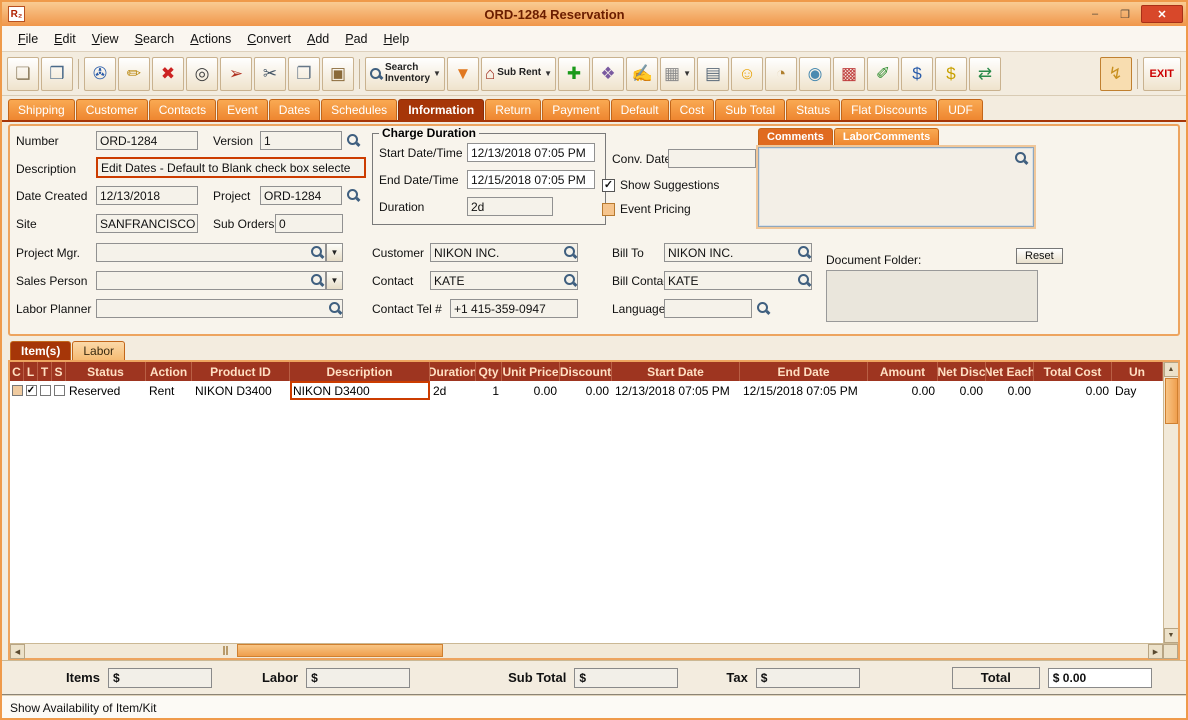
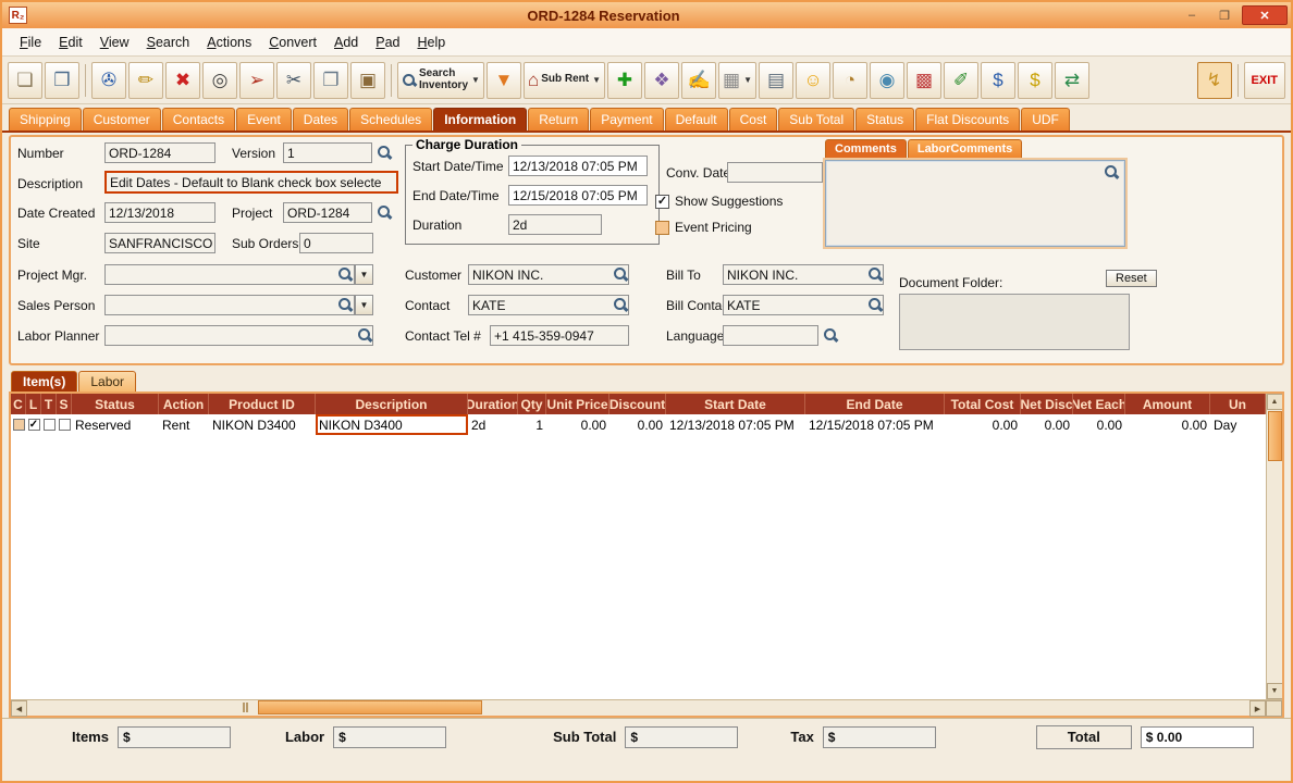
  R₂
  ORD-1284 Reservation
  –
  ❐
  ✕
  File
  Edit
  View
  Search
  Actions
  Convert
  Add
  Pad
  Help
  ❏
  ❒
  ✇
  ✏
  ✖
  ◎
  ➢
  ✂
  ❐
  ▣
  Search
  Inventory
  ▼
  ▼
  ⌂
  Sub Rent
  ▼
  ✚
  ❖
  ✍
  ▦
  ▼
  ▤
  ☺
  ◔
  ◉
  ▩
  ✐
  $
  $
  ⇄
  ↯
  EXIT
  Shipping
  Customer
  Contacts
  Event
  Dates
  Schedules
  Information
  Return
  Payment
  Default
  Cost
  Sub Total
  Status
  Flat Discounts
  UDF
  Number
  ORD-1284
  Version
  1
  Description
  Edit Dates - Default to Blank check box selecte
  Date Created
  12/13/2018
  Project
  ORD-1284
  Site
  SANFRANCISCO
  Sub Orders
  0
  Project Mgr.
  ▼
  Sales Person
  ▼
  Labor Planner
  Charge Duration
  Start Date/Time
  12/13/2018 07:05 PM
  End Date/Time
  12/15/2018 07:05 PM
  Duration
  2d
  Conv. Dat
  ✓
  Show Suggestions
  Event Pricing
  Customer
  NIKON INC.
  Bill To
  NIKON INC.
  Contact
  KATE
  Bill Conta
  KATE
  Contact Tel #
  +1 415-359-0947
  Language
  Comments
  LaborComments
  Document Folder:
  Reset
  Item(s)
  Labor
  C
  L
  T
  S
  Status
  Action
  Product ID
  Description
  Duration
  Qty
  Unit Price
  Discount
  Start Date
  End Date
- Amount
+ Total Cost
  Net Disc
  Net Each
- Total Cost
+ Amount
  Un
  ✓
  Reserved
  Rent
  NIKON D3400
  NIKON D3400
  2d
  1
  0.00
  0.00
  12/13/2018 07:05 PM
  12/15/2018 07:05 PM
  0.00
  0.00
  0.00
  0.00
  Day
  Items
  $
  Labor
  $
  Sub Total
  $
  Tax
  $
  Total
  $ 0.00
- Show Availability of Item/Kit
